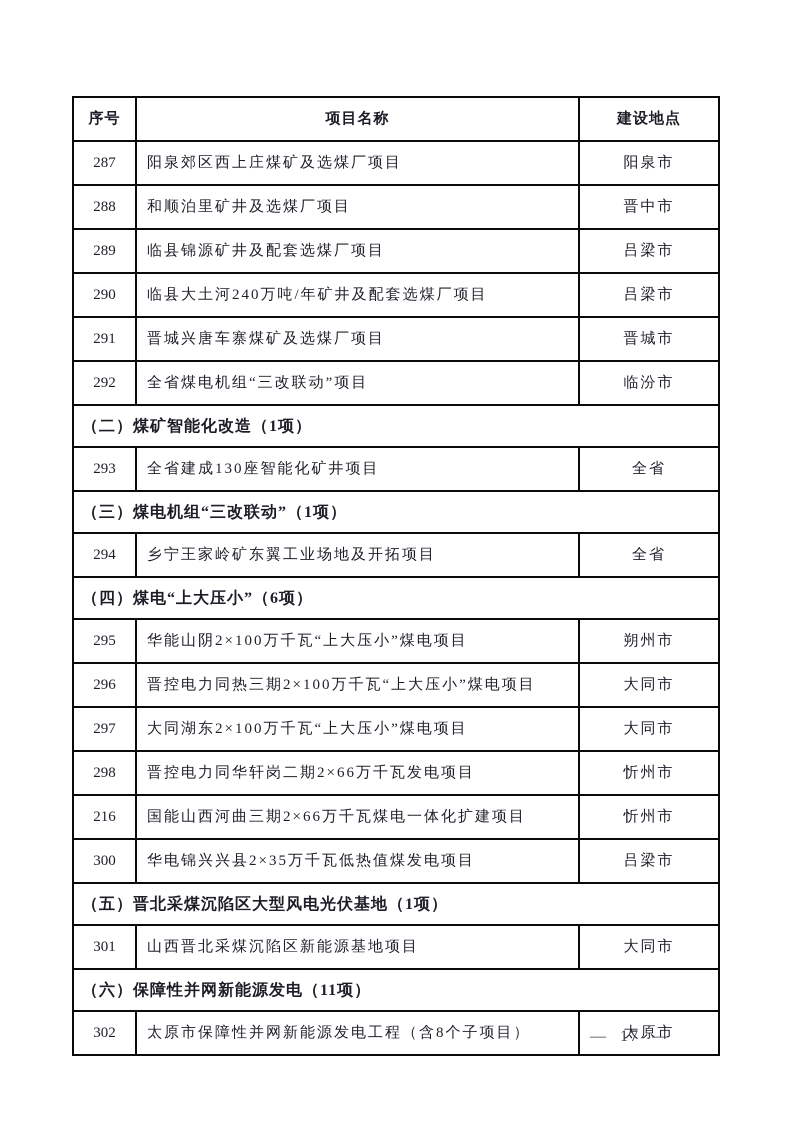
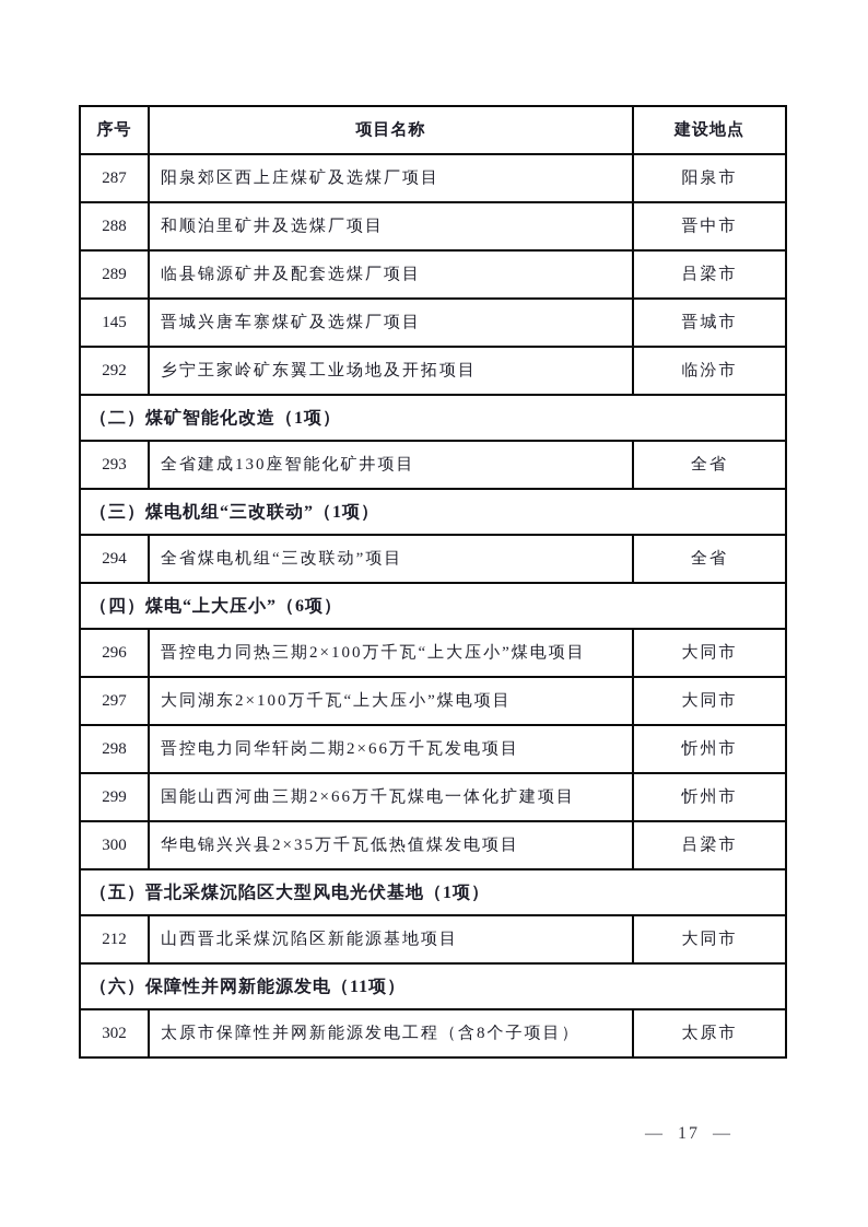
  序号	项目名称	建设地点
  287	阳泉郊区西上庄煤矿及选煤厂项目	阳泉市
  288	和顺泊里矿井及选煤厂项目	晋中市
  289	临县锦源矿井及配套选煤厂项目	吕梁市
- 290	临县大土河240万吨/年矿井及配套选煤厂项目	吕梁市
- 291	晋城兴唐车寨煤矿及选煤厂项目	晋城市
+ 145	晋城兴唐车寨煤矿及选煤厂项目	晋城市
- 292	全省煤电机组“三改联动”项目	临汾市
+ 292	乡宁王家岭矿东翼工业场地及开拓项目	临汾市
  （二）煤矿智能化改造（1项）
  293	全省建成130座智能化矿井项目	全省
  （三）煤电机组“三改联动”（1项）
- 294	乡宁王家岭矿东翼工业场地及开拓项目	全省
+ 294	全省煤电机组“三改联动”项目	全省
  （四）煤电“上大压小”（6项）
- 295	华能山阴2×100万千瓦“上大压小”煤电项目	朔州市
  296	晋控电力同热三期2×100万千瓦“上大压小”煤电项目	大同市
  297	大同湖东2×100万千瓦“上大压小”煤电项目	大同市
  298	晋控电力同华轩岗二期2×66万千瓦发电项目	忻州市
- 216	国能山西河曲三期2×66万千瓦煤电一体化扩建项目	忻州市
+ 299	国能山西河曲三期2×66万千瓦煤电一体化扩建项目	忻州市
  300	华电锦兴兴县2×35万千瓦低热值煤发电项目	吕梁市
  （五）晋北采煤沉陷区大型风电光伏基地（1项）
- 301	山西晋北采煤沉陷区新能源基地项目	大同市
+ 212	山西晋北采煤沉陷区新能源基地项目	大同市
  （六）保障性并网新能源发电（11项）
  302	太原市保障性并网新能源发电工程（含8个子项目）	太原市
  — 17 —
